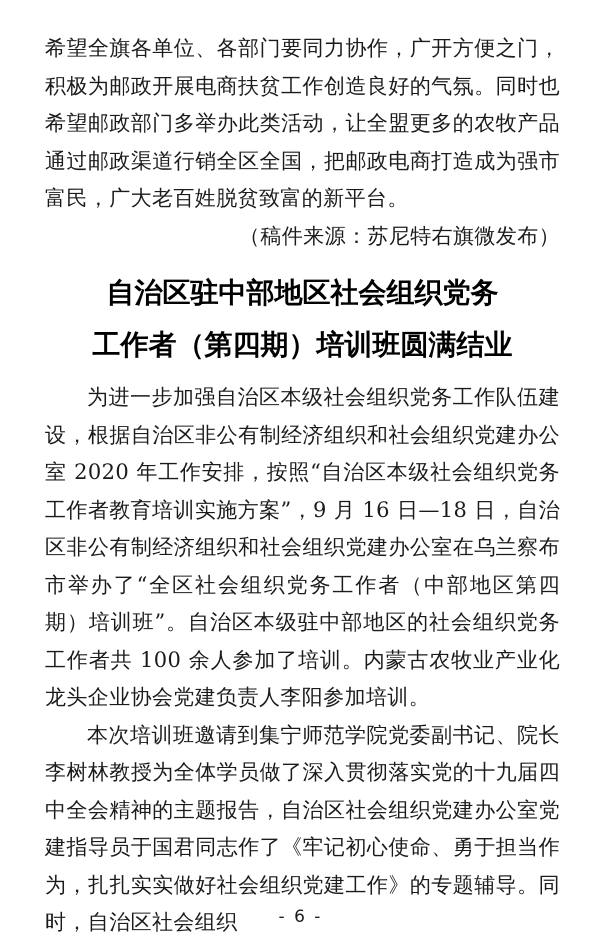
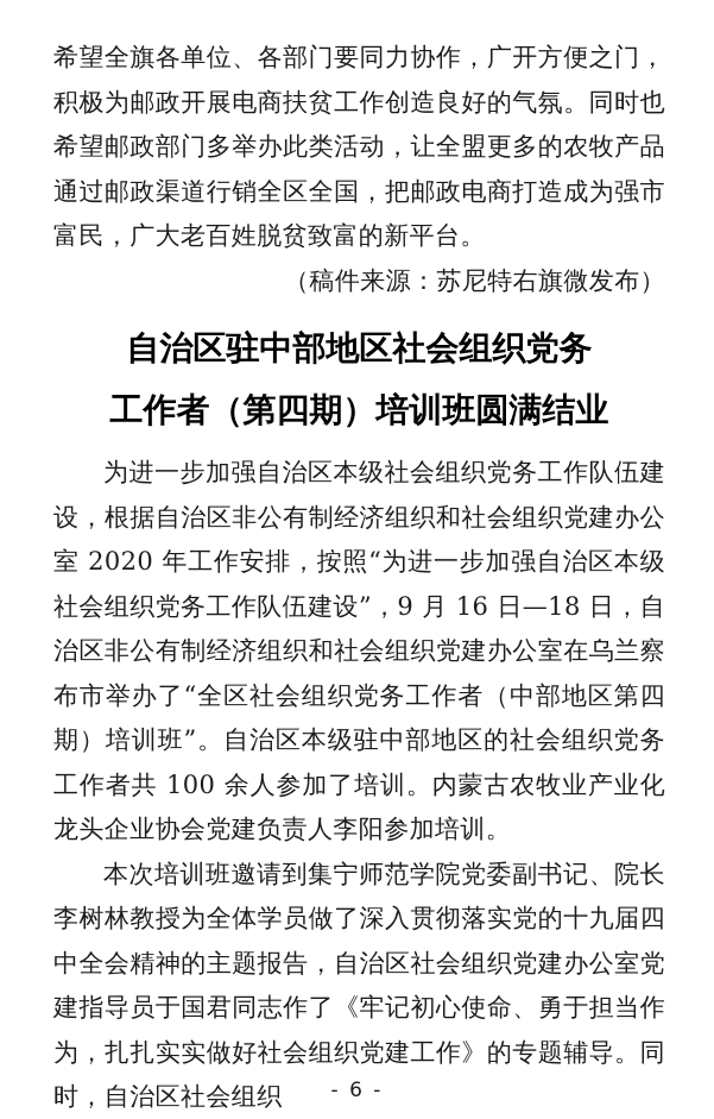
  希望全旗各单位、各部门要同力协作，广开方便之门，积极为邮政开展电商扶贫工作创造良好的气氛。同时也希望邮政部门多举办此类活动，让全盟更多的农牧产品通过邮政渠道行销全区全国，把邮政电商打造成为强市富民，广大老百姓脱贫致富的新平台。
  （稿件来源：苏尼特右旗微发布）
  自治区驻中部地区社会组织党务
  工作者（第四期）培训班圆满结业
- 为进一步加强自治区本级社会组织党务工作队伍建设，根据自治区非公有制经济组织和社会组织党建办公室 2020 年工作安排，按照“自治区本级社会组织党务工作者教育培训实施方案”，9 月 16 日—18 日，自治区非公有制经济组织和社会组织党建办公室在乌兰察布市举办了“全区社会组织党务工作者（中部地区第四期）培训班”。自治区本级驻中部地区的社会组织党务工作者共 100 余人参加了培训。内蒙古农牧业产业化龙头企业协会党建负责人李阳参加培训。
+ 为进一步加强自治区本级社会组织党务工作队伍建设，根据自治区非公有制经济组织和社会组织党建办公室 2020 年工作安排，按照“为进一步加强自治区本级社会组织党务工作队伍建设”，9 月 16 日—18 日，自治区非公有制经济组织和社会组织党建办公室在乌兰察布市举办了“全区社会组织党务工作者（中部地区第四期）培训班”。自治区本级驻中部地区的社会组织党务工作者共 100 余人参加了培训。内蒙古农牧业产业化龙头企业协会党建负责人李阳参加培训。
  本次培训班邀请到集宁师范学院党委副书记、院长李树林教授为全体学员做了深入贯彻落实党的十九届四中全会精神的主题报告，自治区社会组织党建办公室党建指导员于国君同志作了《牢记初心使命、勇于担当作为，扎扎实实做好社会组织党建工作》的专题辅导。同时，自治区社会组织
  - 6 -
